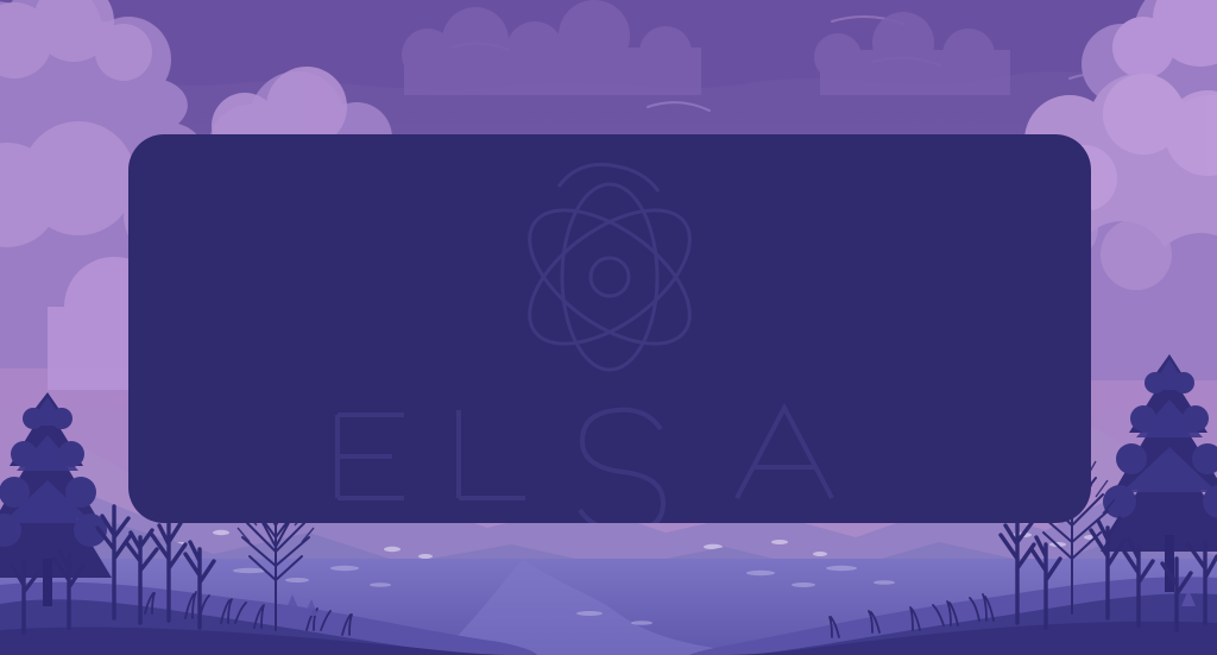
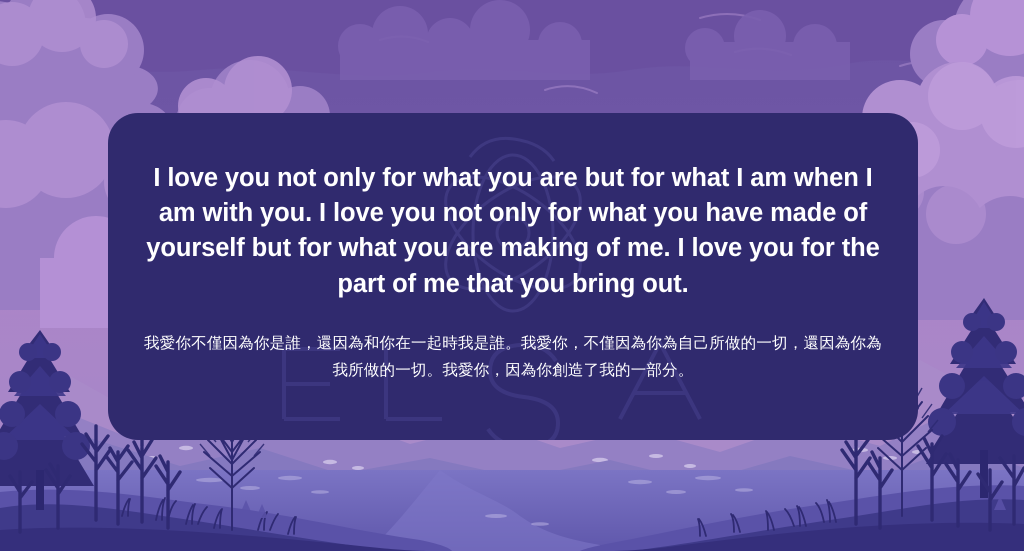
+ I love you not only for what you are but for what I am when I am with you. I love you not only for what you have made of yourself but for what you are making of me. I love you for the part of me that you bring out.
+ 我愛你不僅因為你是誰，還因為和你在一起時我是誰。我愛你，不僅因為你為自己所做的一切，還因為你為我所做的一切。我愛你，因為你創造了我的一部分。
